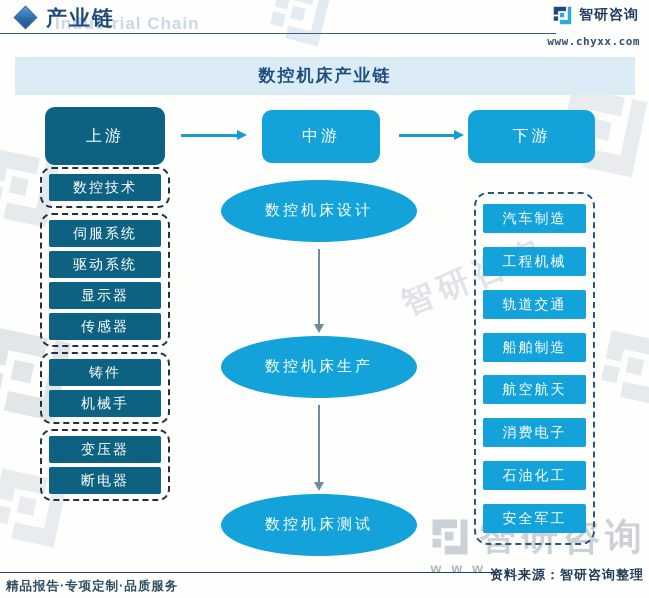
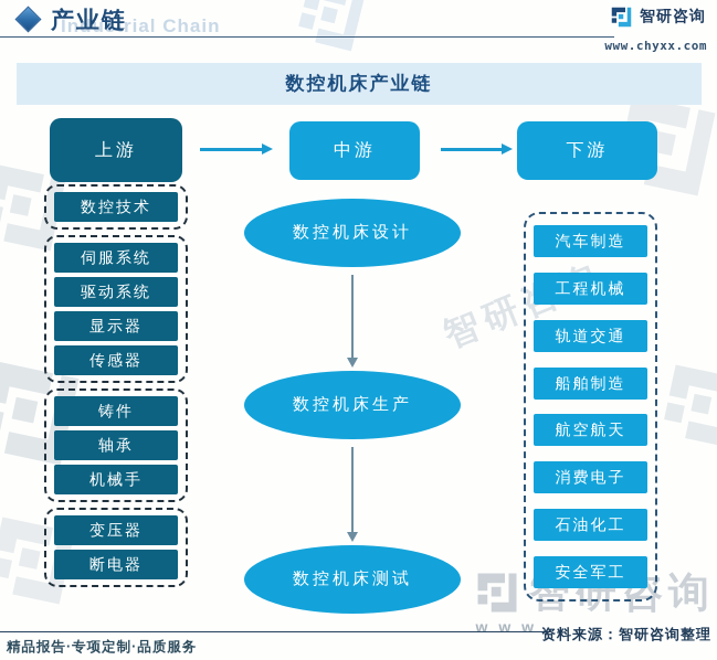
  Industrial Chain
  产业链
  智研咨询
  www.chyxx.com
  数控机床产业链
  上游
  中游
  下游
  数控技术
  伺服系统
  驱动系统
  显示器
  传感器
  铸件
+ 轴承
  机械手
  变压器
  断电器
  数控机床设计
  数控机床生产
  数控机床测试
  汽车制造
  工程机械
  轨道交通
  船舶制造
  航空航天
  消费电子
  石油化工
  安全军工
  智研咨询
  w w w
  精品报告·专项定制·品质服务
  资料来源：智研咨询整理
